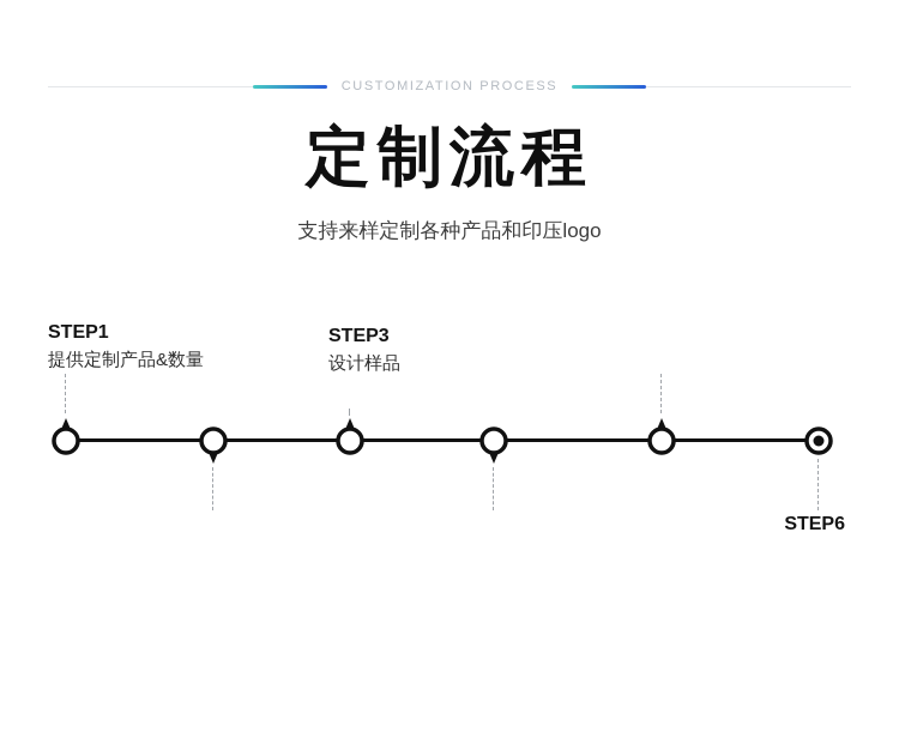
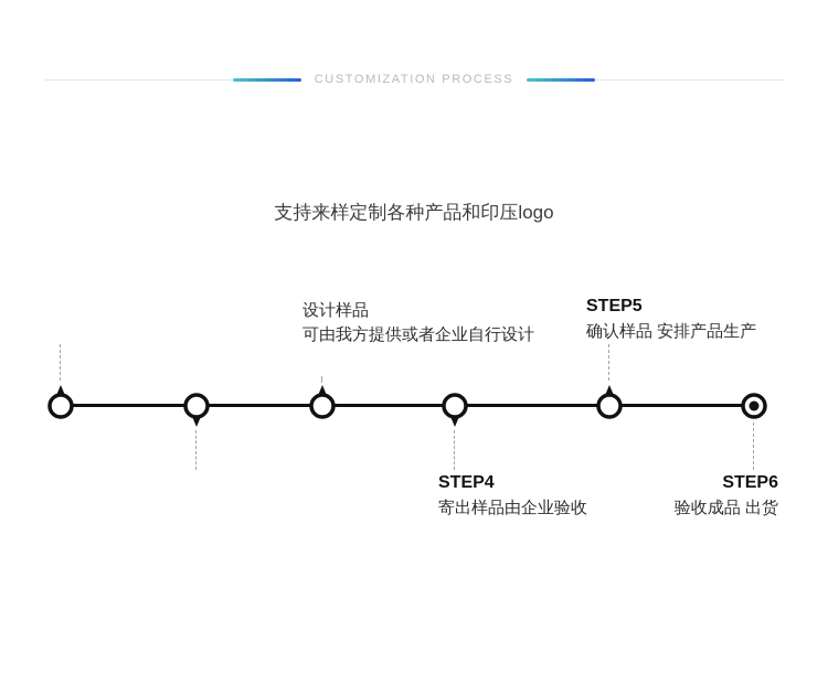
  CUSTOMIZATION PROCESS
- 定制流程
  支持来样定制各种产品和印压logo
- STEP1
- 提供定制产品&数量
- STEP3
  设计样品
+ 可由我方提供或者企业自行设计
+ STEP4
+ 寄出样品由企业验收
+ STEP5
+ 确认样品 安排产品生产
  STEP6
+ 验收成品 出货
